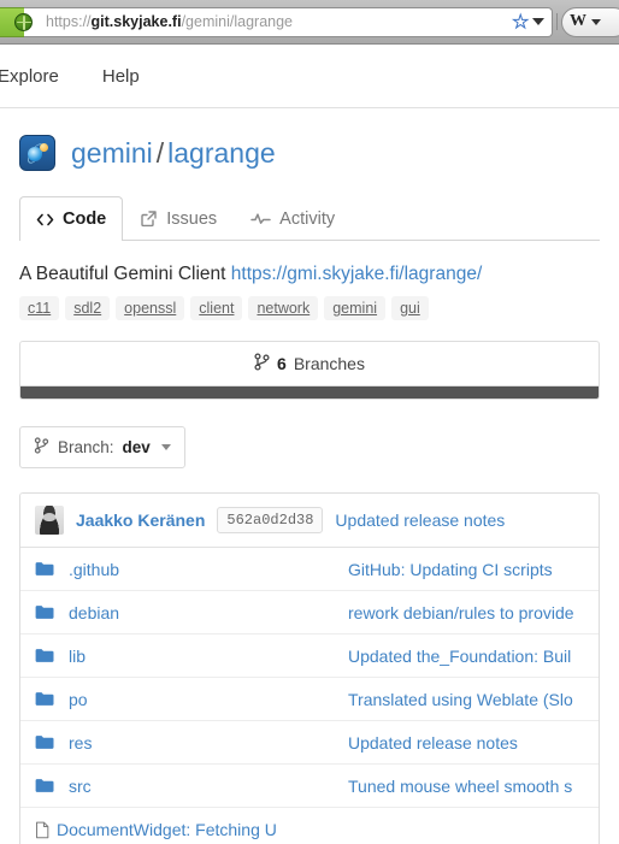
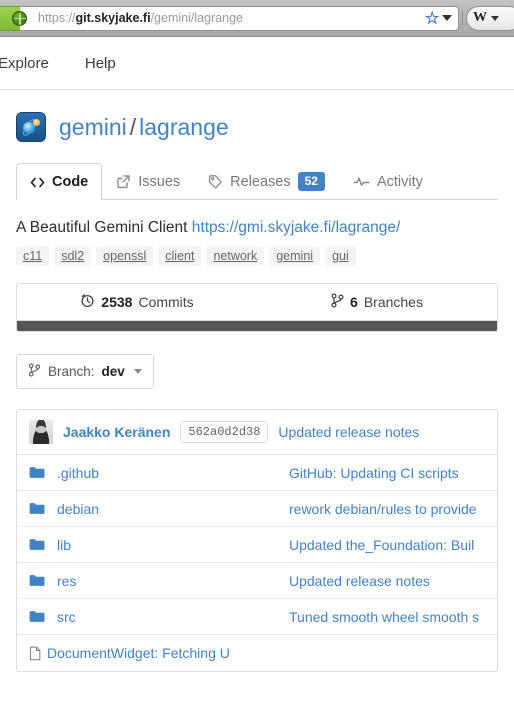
  https://git.skyjake.fi/gemini/lagrange
  ★
  W
  Explore
  Help
  gemini/lagrange
  Code
  Issues
+ Releases
+ 52
  Activity
  A Beautiful Gemini Client https://gmi.skyjake.fi/lagrange/
  c11
  sdl2
  openssl
  client
  network
  gemini
  gui
+ 2538
+ Commits
  6
  Branches
  Branch:
  dev
  Jaakko Keränen
  562a0d2d38
  Updated release notes
  .github
  GitHub: Updating CI scripts
  debian
  rework debian/rules to provide
  lib
  Updated the_Foundation: Buil
- po
- Translated using Weblate (Slo
  res
  Updated release notes
  src
- Tuned mouse wheel smooth s
+ Tuned smooth wheel smooth s
  DocumentWidget: Fetching U
